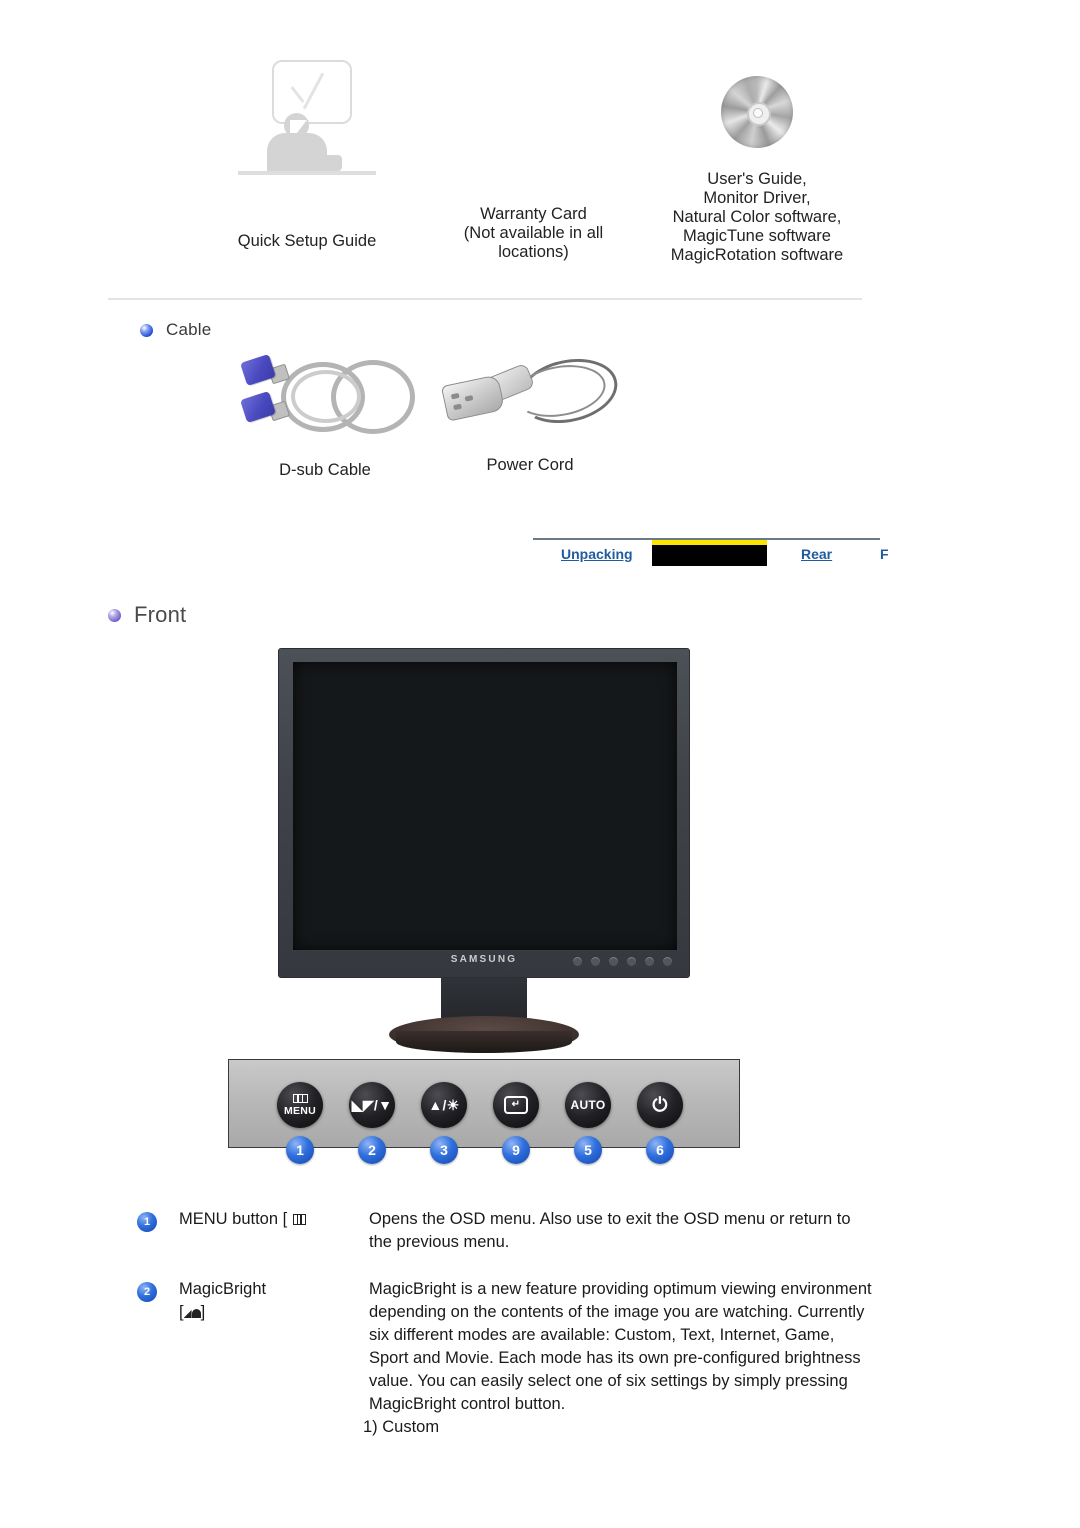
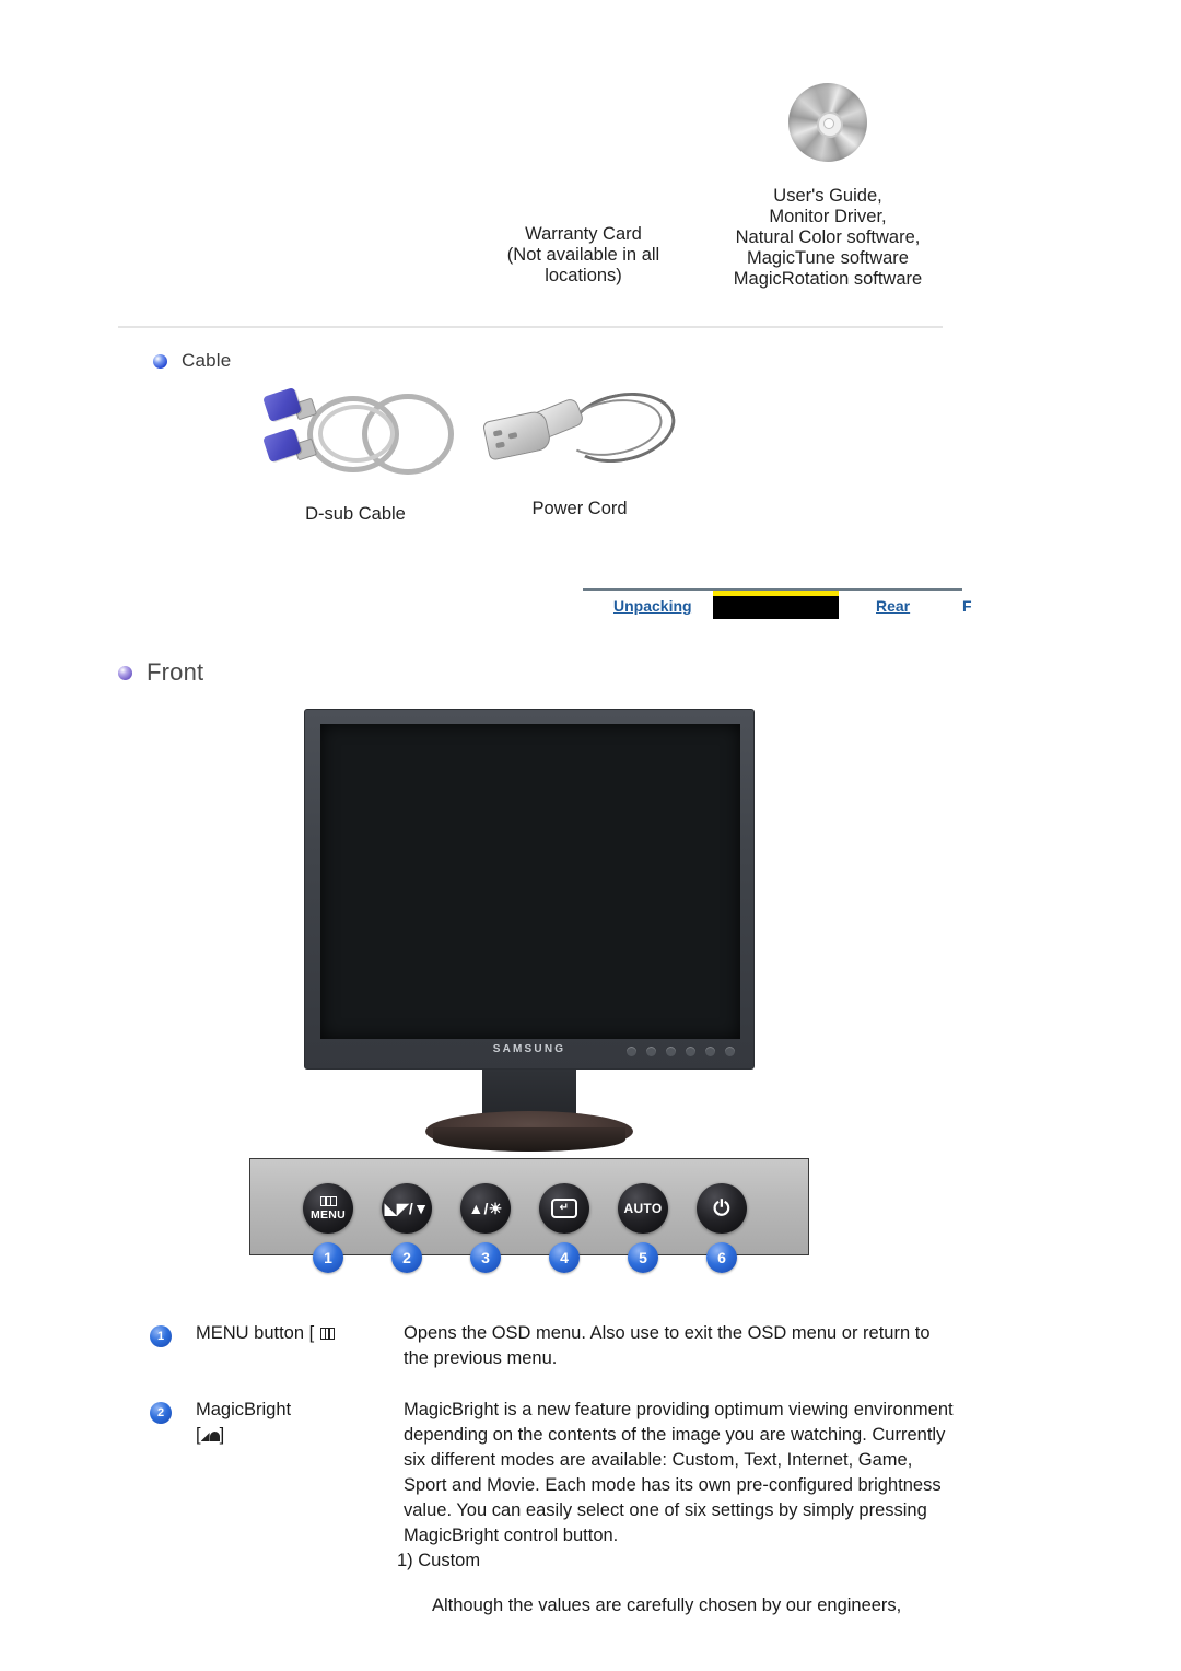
- Quick Setup Guide
  Warranty Card
  (Not available in all
  locations)
  User's Guide,
  Monitor Driver,
  Natural Color software,
  MagicTune software
  MagicRotation software
  Cable
  D-sub Cable
  Power Cord
  Unpacking
  Rear
  F
  Front
  SAMSUNG
  MENU
  ◣◤/▼
  ▲/☀
  ↵
  AUTO
  ⏻
  1
  2
  3
- 9
+ 4
  5
  6
  1
  MENU button [
  Opens the OSD menu. Also use to exit the OSD menu or return to the previous menu.
  2
  MagicBright
  [ ]
  MagicBright is a new feature providing optimum viewing environment depending on the contents of the image you are watching. Currently six different modes are available: Custom, Text, Internet, Game, Sport and Movie. Each mode has its own pre-configured brightness value. You can easily select one of six settings by simply pressing MagicBright control button.
  1) Custom
+ Although the values are carefully chosen by our engineers,
